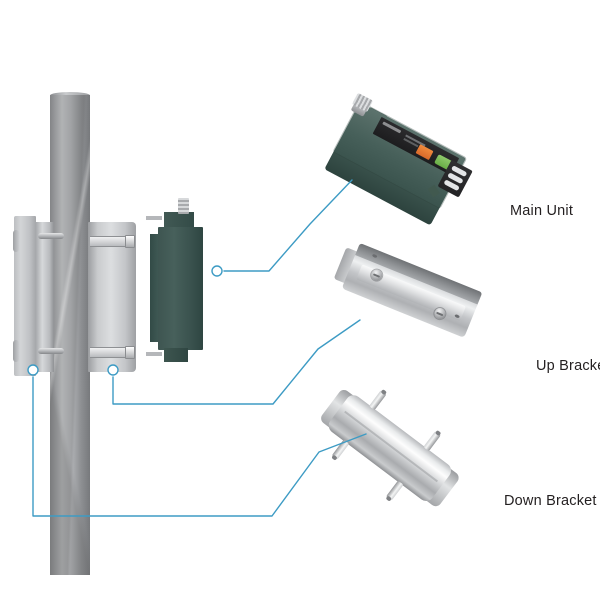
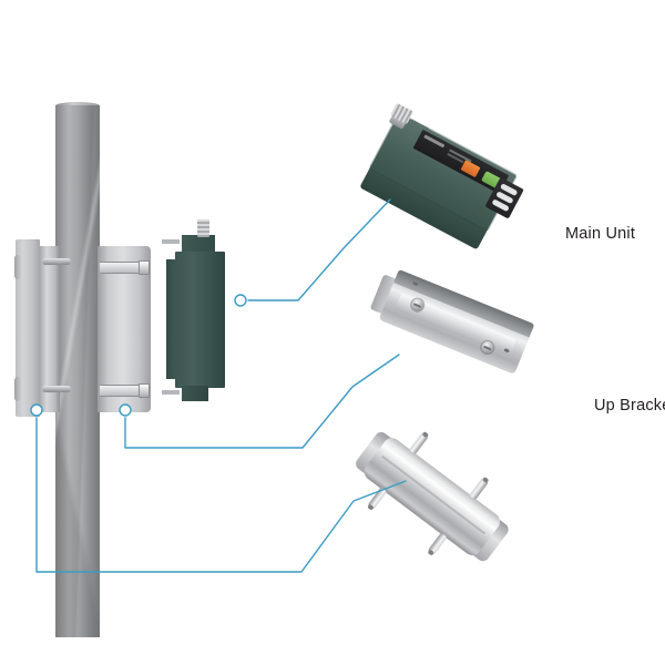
  Main Unit
  Up Brack
- Down Bracket
